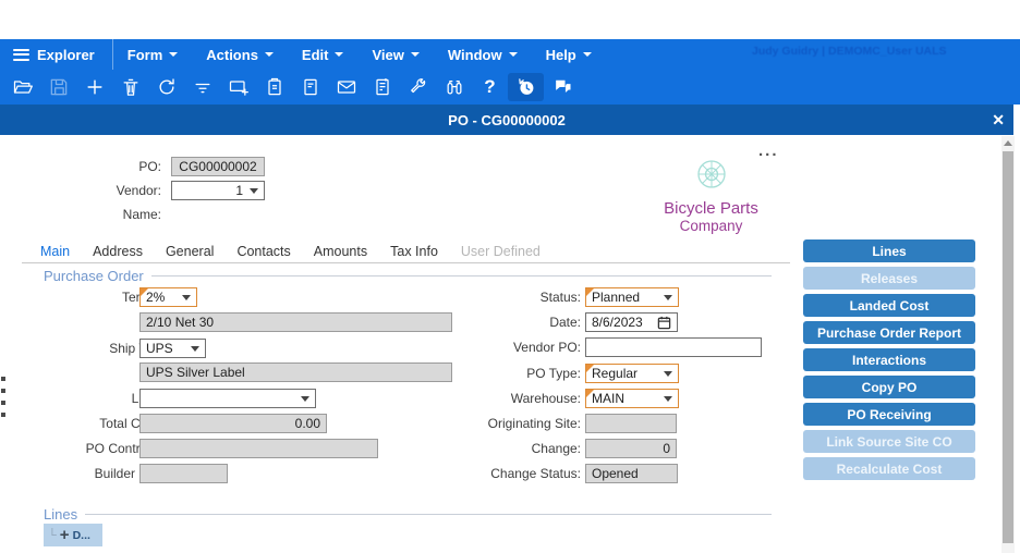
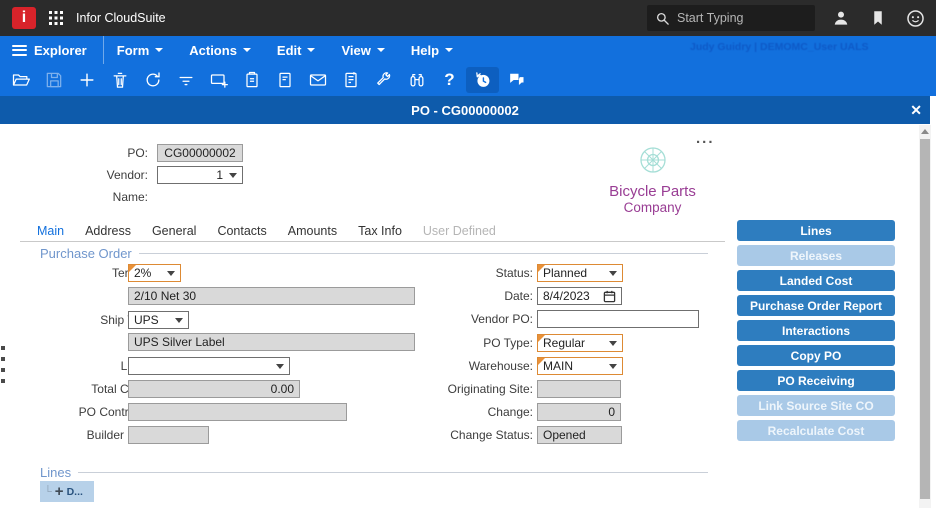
+ i
+ Infor CloudSuite
+ Start Typing
  Explorer
  Form
  Actions
  Edit
  View
- Window
  Help
  ?
  PO - CG00000002
  ✕
  PO:
  CG00000002
  Vendor:
  1
  Name:
  ...
  Bicycle Parts
  Company
  Main
  Address
  General
  Contacts
  Amounts
  Tax Info
  User Defined
  Purchase Order
  2%
  2/10 Net 30
  UPS
  UPS Silver Label
  0.00
  Builder
  Status:
  Planned
  Date:
- 8/6/2023
+ 8/4/2023
  Vendor PO:
  PO Type:
  Regular
  Warehouse:
  MAIN
  Originating Site:
  Change:
  0
  Change Status:
  Opened
  Lines
  Releases
  Landed Cost
  Purchase Order Report
  Interactions
  Copy PO
  PO Receiving
  Link Source Site CO
  Recalculate Cost
  Lines
  └
  +
  D...
